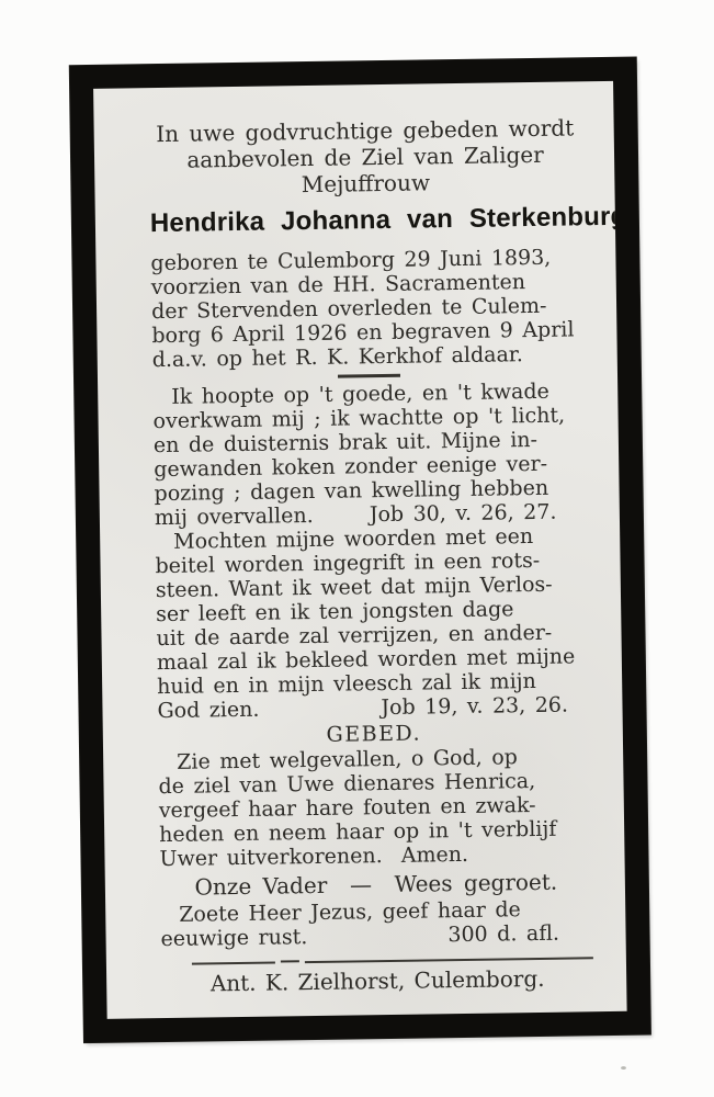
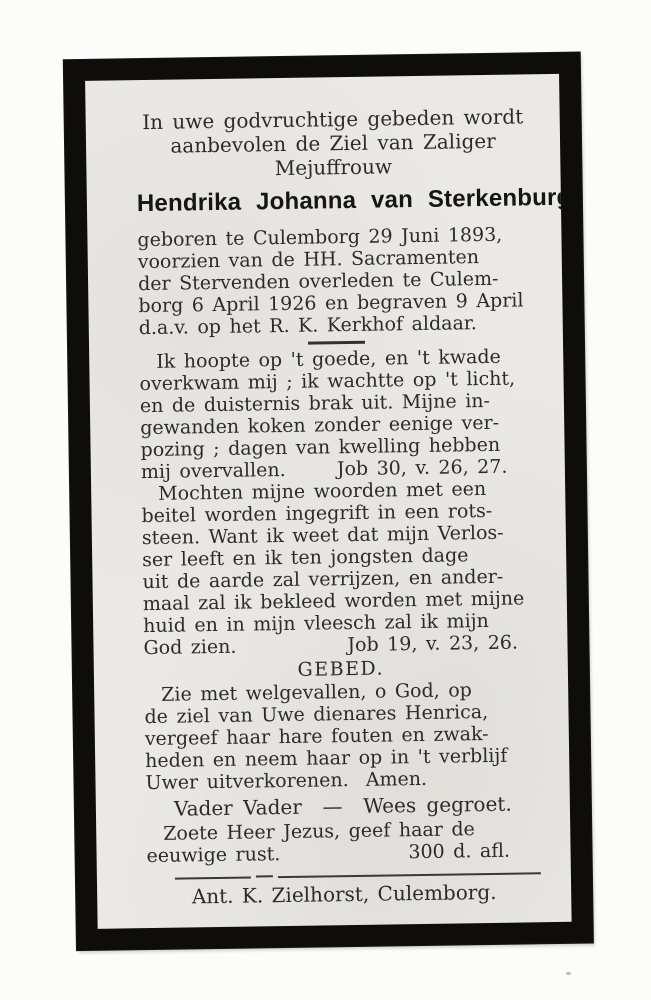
  In uwe godvruchtige gebeden wordt
  aanbevolen de Ziel van Zaliger
  Mejuffrouw
  Hendrika Johanna van Sterkenbur
  geboren te Culemborg 29 Juni 1893,
  voorzien van de HH. Sacramenten
  der Stervenden overleden te Culem-
  borg 6 April 1926 en begraven 9 April
  d.a.v. op het R. K. Kerkhof aldaar.
  Ik hoopte op 't goede, en 't kwade
  overkwam mij ; ik wachtte op 't licht,
  en de duisternis brak uit. Mijne in-
  gewanden koken zonder eenige ver-
  pozing ; dagen van kwelling hebben
  mij overvallen. Job 30, v. 26, 27.
  Mochten mijne woorden met een
  beitel worden ingegrift in een rots-
  steen. Want ik weet dat mijn Verlos-
  ser leeft en ik ten jongsten dage
  uit de aarde zal verrijzen, en ander-
  maal zal ik bekleed worden met mijne
  huid en in mijn vleesch zal ik mijn
  God zien. Job 19, v. 23, 26.
  GEBED.
  Zie met welgevallen, o God, op
  de ziel van Uwe dienares Henrica,
  vergeef haar hare fouten en zwak-
  heden en neem haar op in 't verblijf
  Uwer uitverkorenen. Amen.
- Onze Vader — Wees gegroet.
+ Vader Vader — Wees gegroet.
  Zoete Heer Jezus, geef haar de
  eeuwige rust. 300 d. afl.
  Ant. K. Zielhorst, Culemborg.
